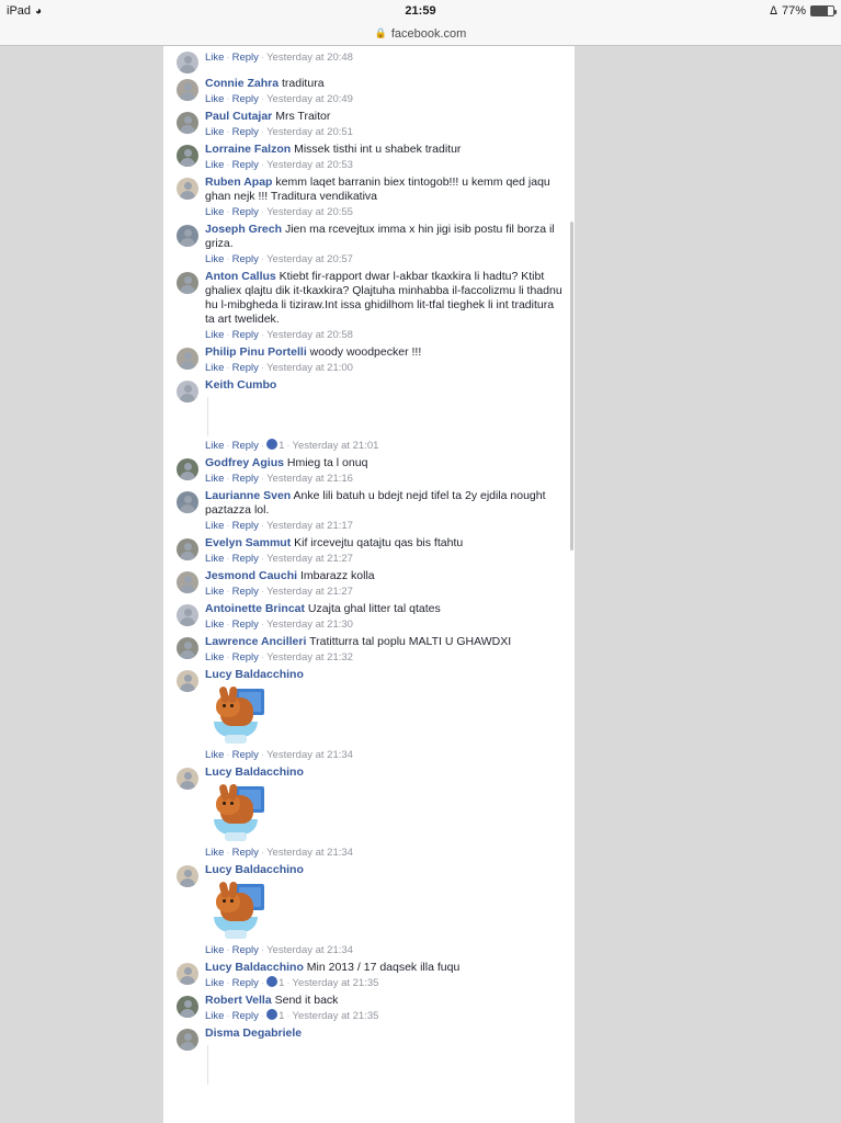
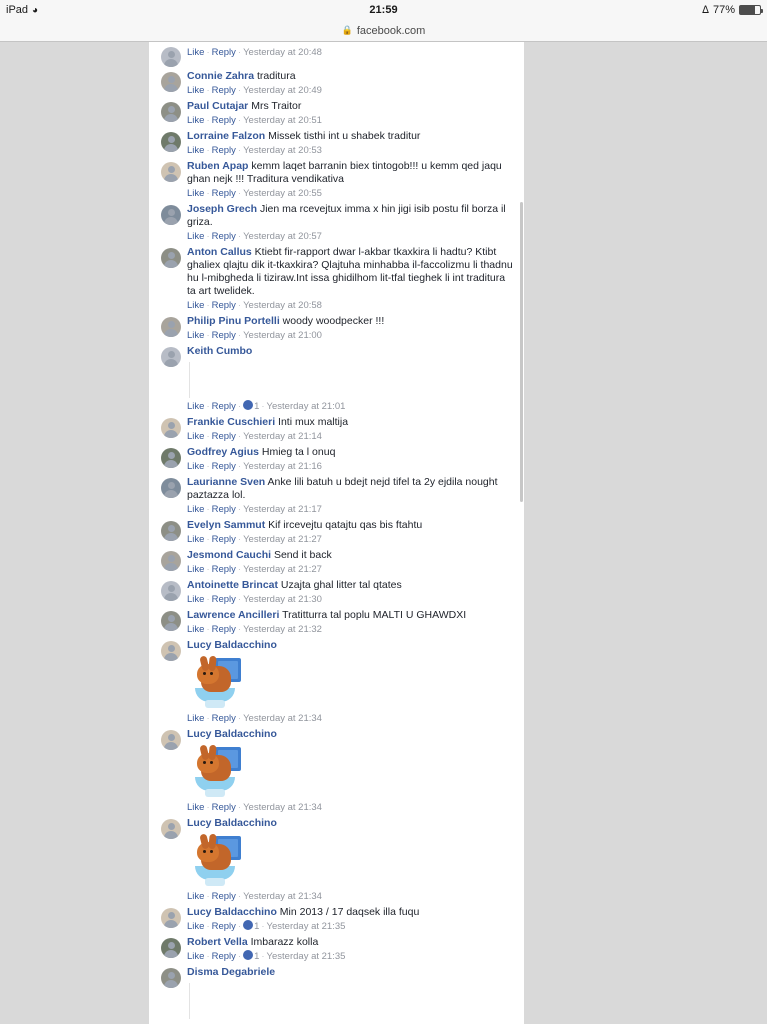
  iPad
  ◕
  21:59
  ᐃ
  77%
  🔒
  facebook.com
  Like · Reply · Yesterday at 20:48
  Connie Zahra traditura
  Like · Reply · Yesterday at 20:49
  Paul Cutajar Mrs Traitor
  Like · Reply · Yesterday at 20:51
  Lorraine Falzon Missek tisthi int u shabek traditur
  Like · Reply · Yesterday at 20:53
  Ruben Apap kemm laqet barranin biex tintogob!!! u kemm qed jaqu ghan nejk !!! Traditura vendikativa
  Like · Reply · Yesterday at 20:55
  Joseph Grech Jien ma rcevejtux imma x hin jigi isib postu fil borza il griza.
  Like · Reply · Yesterday at 20:57
  Anton Callus Ktiebt fir-rapport dwar l-akbar tkaxkira li hadtu? Ktibt ghaliex qlajtu dik it-tkaxkira? Qlajtuha minhabba il-faccolizmu li thadnu hu l-mibgheda li tiziraw.Int issa ghidilhom lit-tfal tieghek li int traditura ta art twelidek.
  Like · Reply · Yesterday at 20:58
  Philip Pinu Portelli woody woodpecker !!!
  Like · Reply · Yesterday at 21:00
  Keith Cumbo
  Like · Reply · 1 · Yesterday at 21:01
+ Frankie Cuschieri Inti mux maltija
+ Like · Reply · Yesterday at 21:14
  Godfrey Agius Hmieg ta l onuq
  Like · Reply · Yesterday at 21:16
  Laurianne Sven Anke lili batuh u bdejt nejd tifel ta 2y ejdila nought paztazza lol.
  Like · Reply · Yesterday at 21:17
  Evelyn Sammut Kif ircevejtu qatajtu qas bis ftahtu
  Like · Reply · Yesterday at 21:27
- Jesmond Cauchi Imbarazz kolla
+ Jesmond Cauchi Send it back
  Like · Reply · Yesterday at 21:27
  Antoinette Brincat Uzajta ghal litter tal qtates
  Like · Reply · Yesterday at 21:30
  Lawrence Ancilleri Tratitturra tal poplu MALTI U GHAWDXI
  Like · Reply · Yesterday at 21:32
  Lucy Baldacchino
  Like · Reply · Yesterday at 21:34
  Lucy Baldacchino
  Like · Reply · Yesterday at 21:34
  Lucy Baldacchino
  Like · Reply · Yesterday at 21:34
  Lucy Baldacchino Min 2013 / 17 daqsek illa fuqu
  Like · Reply · 1 · Yesterday at 21:35
- Robert Vella Send it back
+ Robert Vella Imbarazz kolla
  Like · Reply · 1 · Yesterday at 21:35
  Disma Degabriele
